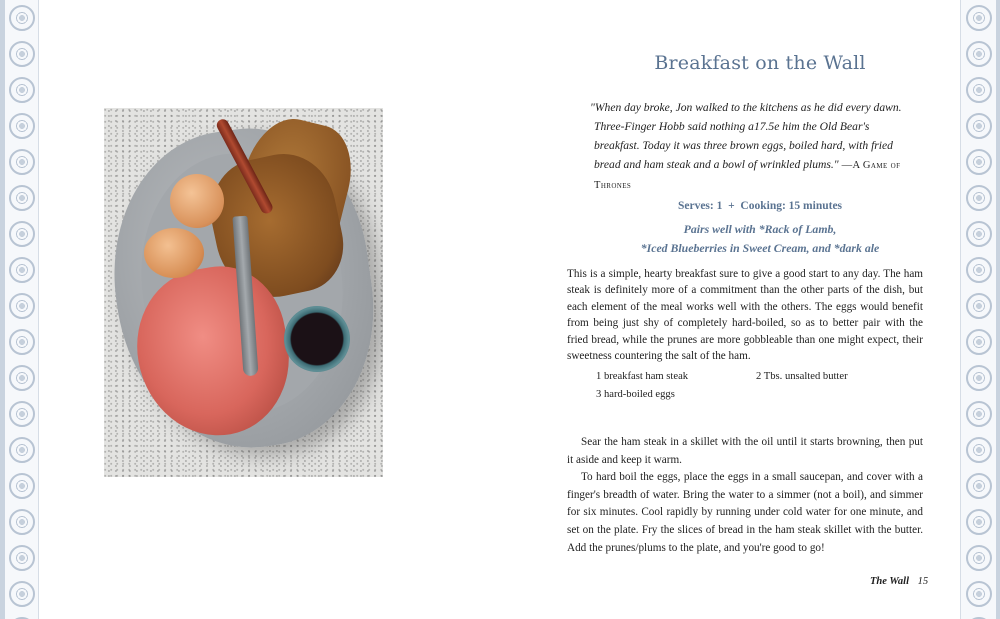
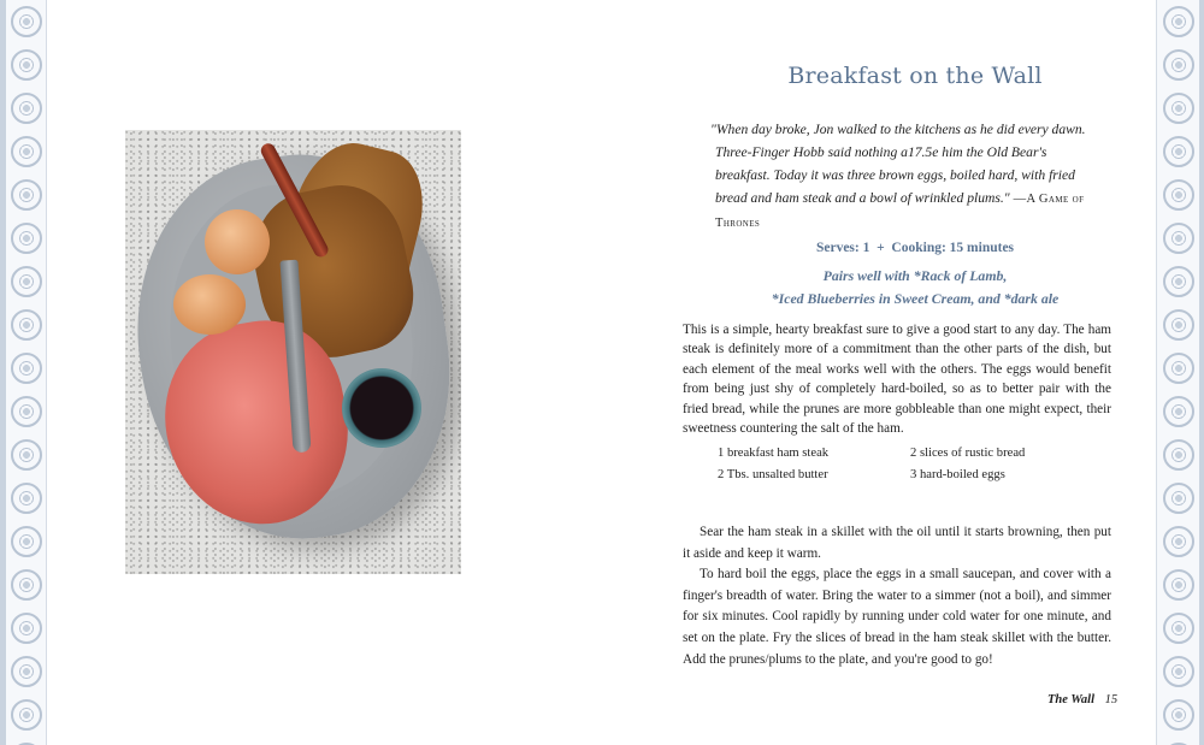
  Breakfast on the Wall
  "When day broke, Jon walked to the kitchens as he did every dawn. Three-Finger Hobb said nothing a17.5e him the Old Bear's breakfast. Today it was three brown eggs, boiled hard, with fried bread and ham steak and a bowl of wrinkled plums." —A Game of Thrones
  Serves: 1 + Cooking: 15 minutes
  Pairs well with *Rack of Lamb,
  *Iced Blueberries in Sweet Cream, and *dark ale
  This is a simple, hearty breakfast sure to give a good start to any day. The ham steak is definitely more of a commitment than the other parts of the dish, but each element of the meal works well with the others. The eggs would benefit from being just shy of completely hard-boiled, so as to better pair with the fried bread, while the prunes are more gobbleable than one might expect, their sweetness countering the salt of the ham.
  1 breakfast ham steak
+ 2 slices of rustic bread
  2 Tbs. unsalted butter
  3 hard-boiled eggs
  Sear the ham steak in a skillet with the oil until it starts browning, then put it aside and keep it warm.
  To hard boil the eggs, place the eggs in a small saucepan, and cover with a finger's breadth of water. Bring the water to a simmer (not a boil), and simmer for six minutes. Cool rapidly by running under cold water for one minute, and set on the plate. Fry the slices of bread in the ham steak skillet with the butter. Add the prunes/plums to the plate, and you're good to go!
  The Wall 15
